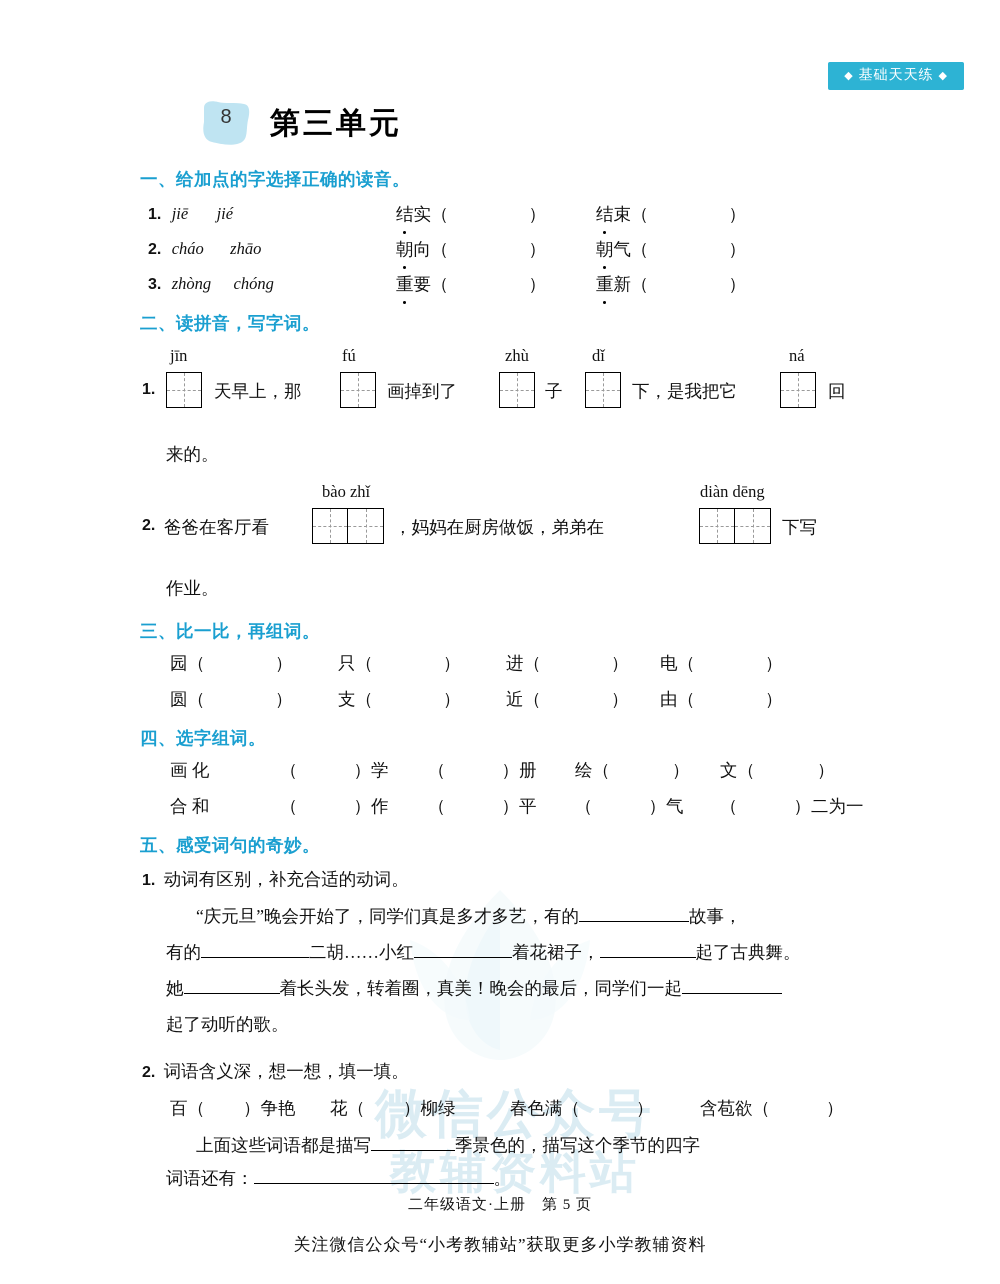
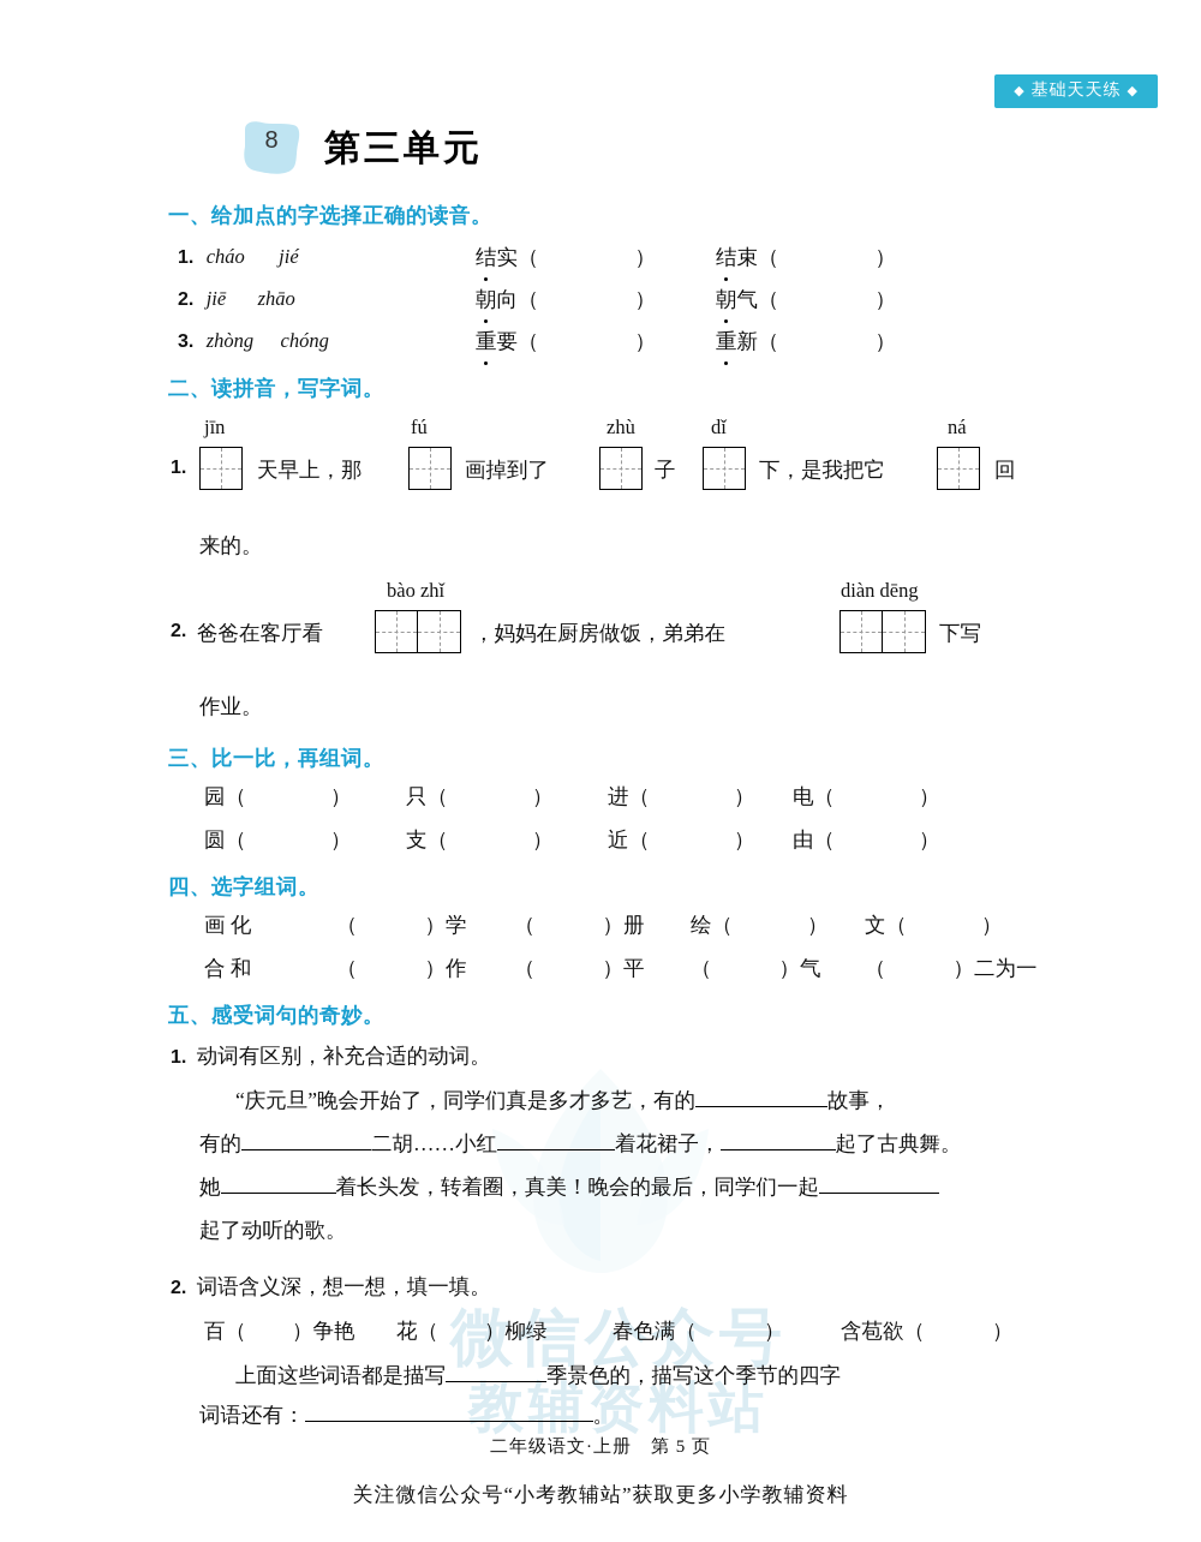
  微信公众号
  教辅资料站
  ◆ 基础天天练 ◆
  8
  第三单元
  一、给加点的字选择正确的读音。
- 1. jiē jié
+ 1. cháo jié
  结实（ ）
  结束（ ）
- 2. cháo zhāo
+ 2. jiē zhāo
  朝向（ ）
  朝气（ ）
  3. zhòng chóng
  重要（ ）
  重新（ ）
  二、读拼音，写字词。
  jīn
  fú
  zhù
  dǐ
  ná
  1.
  天早上，那
  画掉到了
  子
  下，是我把它
  回
  来的。
  bào zhǐ
  diàn dēng
  2.
  爸爸在客厅看
  ，妈妈在厨房做饭，弟弟在
  下写
  作业。
  三、比一比，再组词。
  园（ ）
  只（ ）
  进（ ）
  电（ ）
  圆（ ）
  支（ ）
  近（ ）
  由（ ）
  四、选字组词。
  画 化
  （ ）学
  （ ）册
  绘（ ）
  文（ ）
  合 和
  （ ）作
  （ ）平
  （ ）气
  （ ）二为一
  五、感受词句的奇妙。
  1. 动词有区别，补充合适的动词。
  “庆元旦”晚会开始了，同学们真是多才多艺，有的 故事，
  有的 二胡……小红 着花裙子， 起了古典舞。
  她 着长头发，转着圈，真美！晚会的最后，同学们一起
  起了动听的歌。
  2. 词语含义深，想一想，填一填。
  百（ ）争艳
  花（ ）柳绿
  春色满（ ）
  含苞欲（ ）
  上面这些词语都是描写 季景色的，描写这个季节的四字
  词语还有： 。
  二年级语文·上册 第 5 页
  关注微信公众号“小考教辅站”获取更多小学教辅资料
